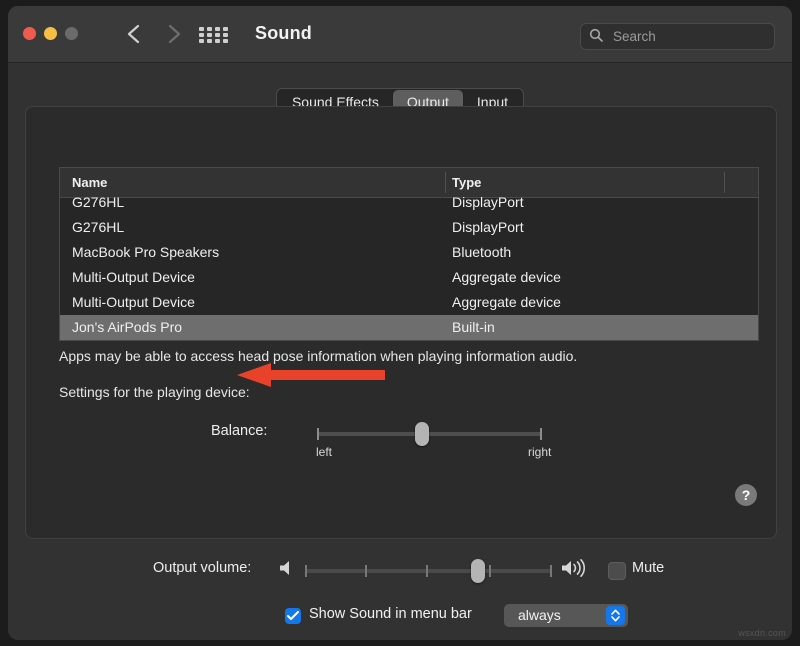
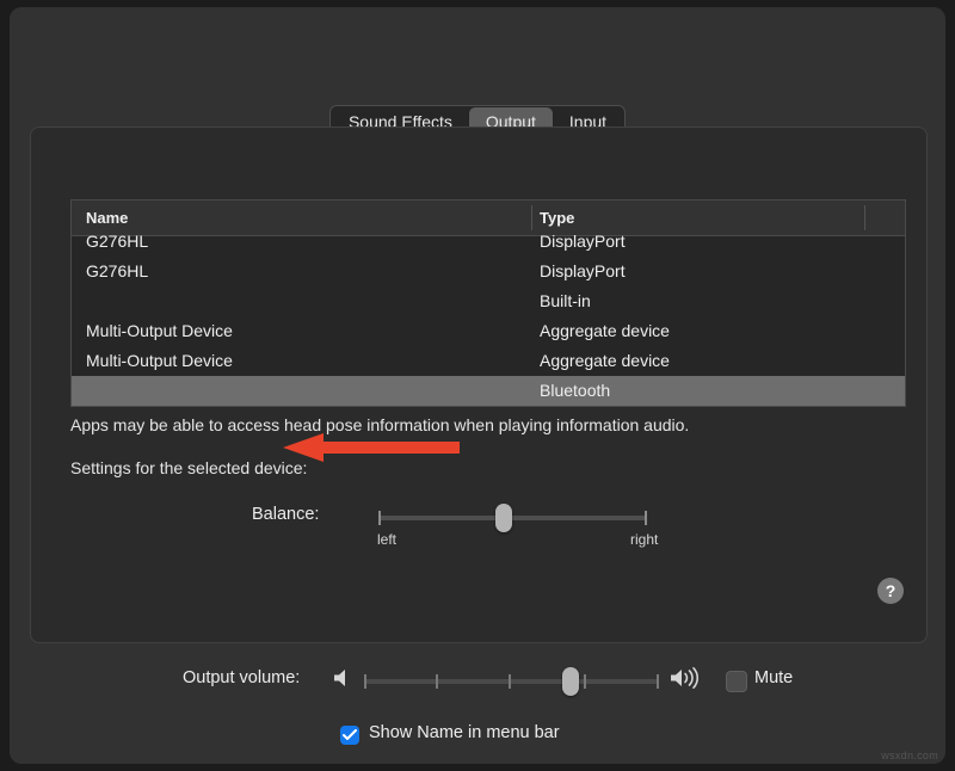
- Sound
- Search
  Sound Effects
  Output
  Input
  Name
  Type
  G276HL
  DisplayPort
  G276HL
  DisplayPort
- MacBook Pro Speakers
- Bluetooth
+ Built-in
  Multi-Output Device
  Aggregate device
  Multi-Output Device
  Aggregate device
- Jon's AirPods Pro
- Built-in
+ Bluetooth
  Apps may be able to access head pose information when playing information audio.
- Settings for the playing device:
+ Settings for the selected device:
  Balance:
  left
  right
  ?
  Output volume:
  Mute
- Show Sound in menu bar
+ Show Name in menu bar
- always
  wsxdn.com
